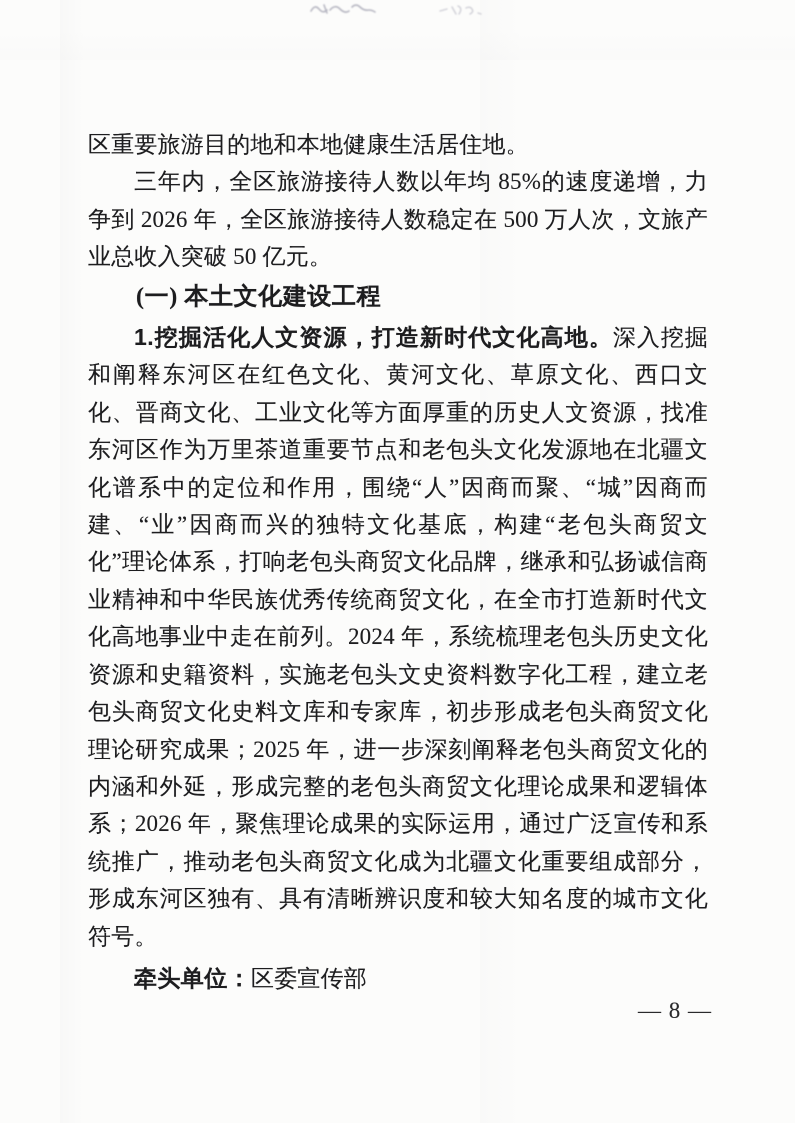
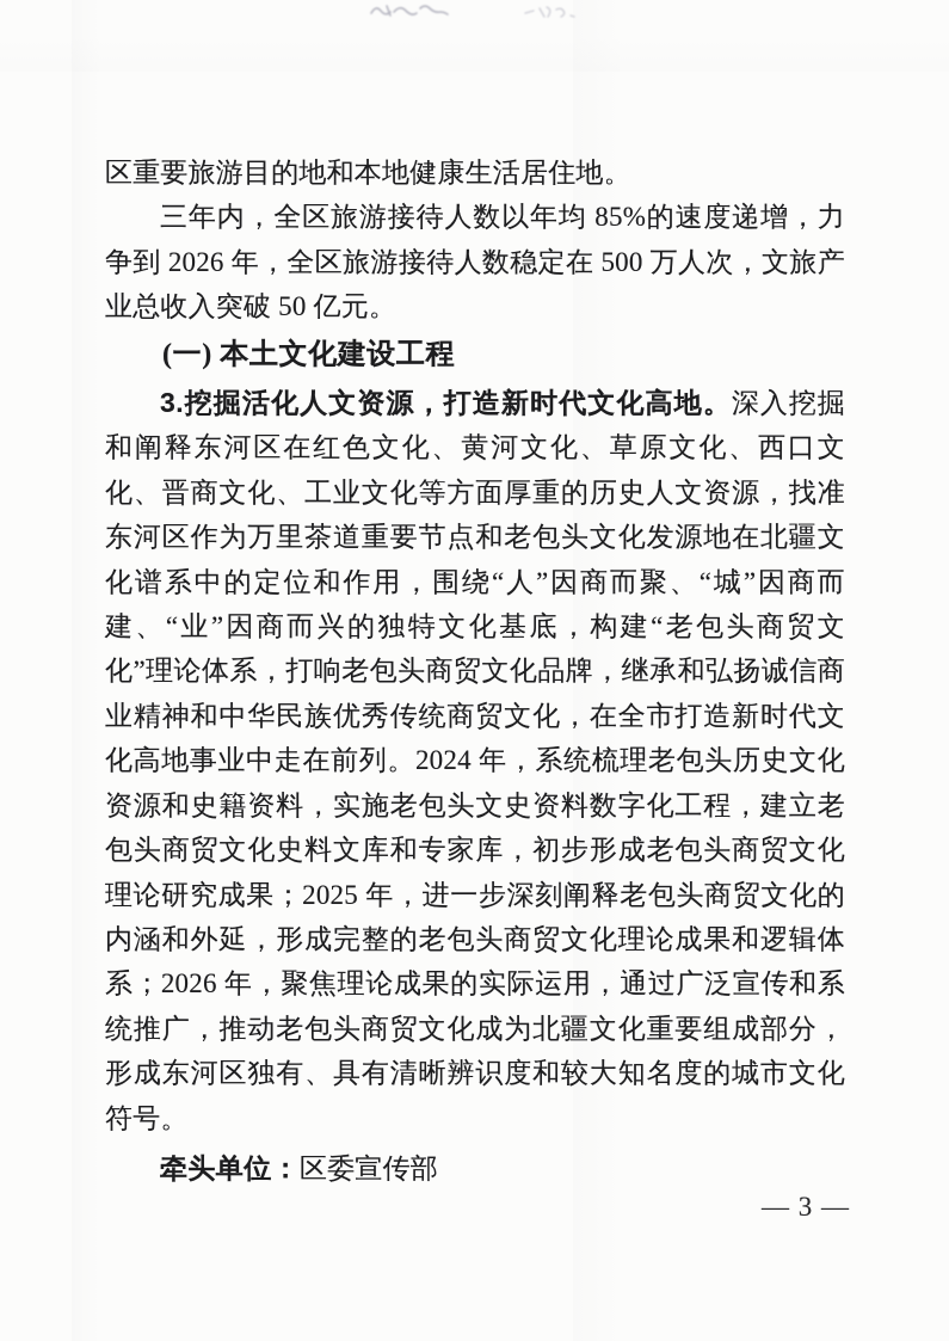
  区重要旅游目的地和本地健康生活居住地。
  三年内，全区旅游接待人数以年均 85%的速度递增，力争到 2026 年，全区旅游接待人数稳定在 500 万人次，文旅产业总收入突破 50 亿元。
  (一) 本土文化建设工程
- 1.挖掘活化人文资源，打造新时代文化高地。深入挖掘和阐释东河区在红色文化、黄河文化、草原文化、西口文化、晋商文化、工业文化等方面厚重的历史人文资源，找准东河区作为万里茶道重要节点和老包头文化发源地在北疆文化谱系中的定位和作用，围绕“人”因商而聚、“城”因商而建、“业”因商而兴的独特文化基底，构建“老包头商贸文化”理论体系，打响老包头商贸文化品牌，继承和弘扬诚信商业精神和中华民族优秀传统商贸文化，在全市打造新时代文化高地事业中走在前列。2024 年，系统梳理老包头历史文化资源和史籍资料，实施老包头文史资料数字化工程，建立老包头商贸文化史料文库和专家库，初步形成老包头商贸文化理论研究成果；2025 年，进一步深刻阐释老包头商贸文化的内涵和外延，形成完整的老包头商贸文化理论成果和逻辑体系；2026 年，聚焦理论成果的实际运用，通过广泛宣传和系统推广，推动老包头商贸文化成为北疆文化重要组成部分，形成东河区独有、具有清晰辨识度和较大知名度的城市文化符号。
+ 3.挖掘活化人文资源，打造新时代文化高地。深入挖掘和阐释东河区在红色文化、黄河文化、草原文化、西口文化、晋商文化、工业文化等方面厚重的历史人文资源，找准东河区作为万里茶道重要节点和老包头文化发源地在北疆文化谱系中的定位和作用，围绕“人”因商而聚、“城”因商而建、“业”因商而兴的独特文化基底，构建“老包头商贸文化”理论体系，打响老包头商贸文化品牌，继承和弘扬诚信商业精神和中华民族优秀传统商贸文化，在全市打造新时代文化高地事业中走在前列。2024 年，系统梳理老包头历史文化资源和史籍资料，实施老包头文史资料数字化工程，建立老包头商贸文化史料文库和专家库，初步形成老包头商贸文化理论研究成果；2025 年，进一步深刻阐释老包头商贸文化的内涵和外延，形成完整的老包头商贸文化理论成果和逻辑体系；2026 年，聚焦理论成果的实际运用，通过广泛宣传和系统推广，推动老包头商贸文化成为北疆文化重要组成部分，形成东河区独有、具有清晰辨识度和较大知名度的城市文化符号。
  牵头单位：区委宣传部
- — 8 —
+ — 3 —
